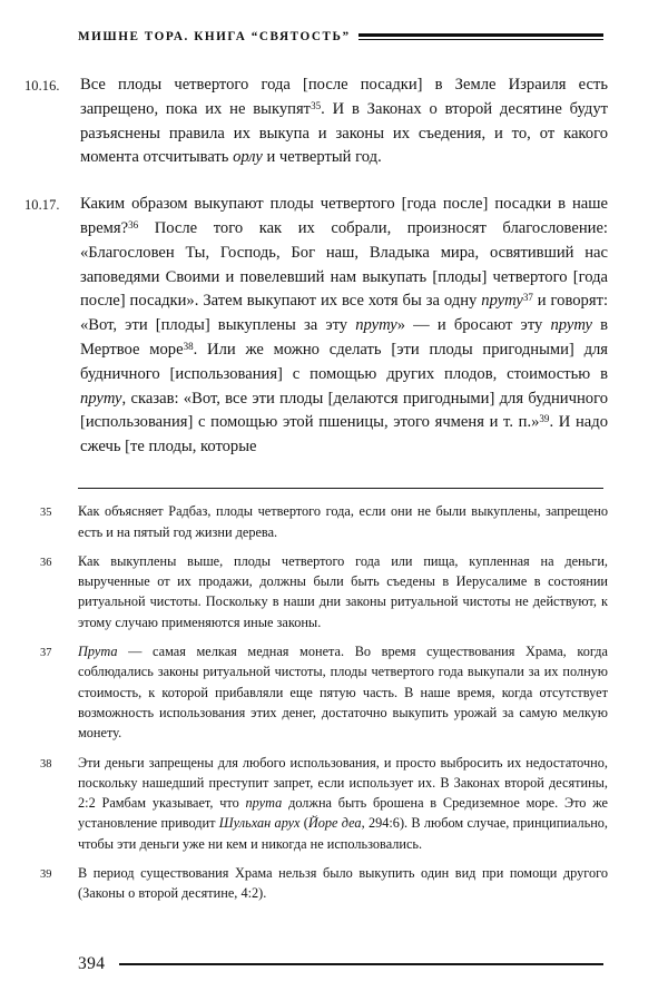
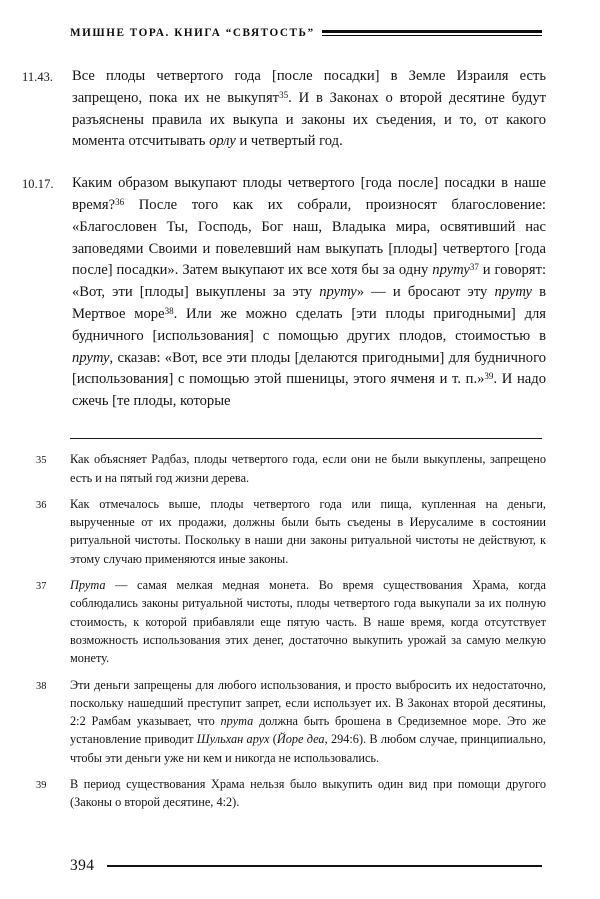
  МИШНЕ ТОРА. КНИГА “СВЯТОСТЬ”
- 10.16.
+ 11.43.
  Все плоды четвертого года [после посадки] в Земле Израиля есть запрещено, пока их не выкупят35. И в Законах о второй десятине будут разъяснены правила их выкупа и законы их съедения, и то, от какого момента отсчитывать орлу и четвертый год.
  10.17.
  Каким образом выкупают плоды четвертого [года после] посадки в наше время?36 После того как их собрали, произносят благословение: «Благословен Ты, Господь, Бог наш, Владыка мира, освятивший нас заповедями Своими и повелевший нам выкупать [плоды] четвертого [года после] посадки». Затем выкупают их все хотя бы за одну пруту37 и говорят: «Вот, эти [плоды] выкуплены за эту пруту» — и бросают эту пруту в Мертвое море38. Или же можно сделать [эти плоды пригодными] для будничного [использования] с помощью других плодов, стоимостью в пруту, сказав: «Вот, все эти плоды [делаются пригодными] для будничного [использования] с помощью этой пшеницы, этого ячменя и т. п.»39. И надо сжечь [те плоды, которые
  35
  Как объясняет Радбаз, плоды четвертого года, если они не были выкуплены, запрещено есть и на пятый год жизни дерева.
  36
- Как выкуплены выше, плоды четвертого года или пища, купленная на деньги, вырученные от их продажи, должны были быть съедены в Иерусалиме в состоянии ритуальной чистоты. Поскольку в наши дни законы ритуальной чистоты не действуют, к этому случаю применяются иные законы.
+ Как отмечалось выше, плоды четвертого года или пища, купленная на деньги, вырученные от их продажи, должны были быть съедены в Иерусалиме в состоянии ритуальной чистоты. Поскольку в наши дни законы ритуальной чистоты не действуют, к этому случаю применяются иные законы.
  37
  Прута — самая мелкая медная монета. Во время существования Храма, когда соблюдались законы ритуальной чистоты, плоды четвертого года выкупали за их полную стоимость, к которой прибавляли еще пятую часть. В наше время, когда отсутствует возможность использования этих денег, достаточно выкупить урожай за самую мелкую монету.
  38
  Эти деньги запрещены для любого использования, и просто выбросить их недостаточно, поскольку нашедший преступит запрет, если использует их. В Законах второй десятины, 2:2 Рамбам указывает, что прута должна быть брошена в Средиземное море. Это же установление приводит Шульхан арух (Йоре деа, 294:6). В любом случае, принципиально, чтобы эти деньги уже ни кем и никогда не использовались.
  39
  В период существования Храма нельзя было выкупить один вид при помощи другого (Законы о второй десятине, 4:2).
  394
